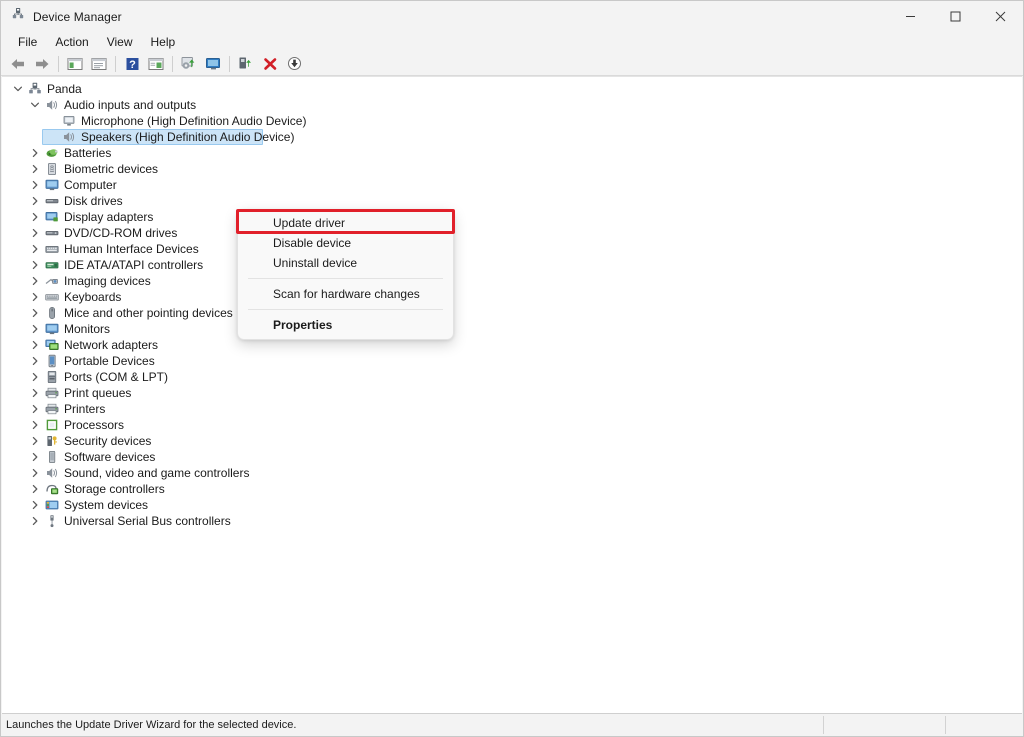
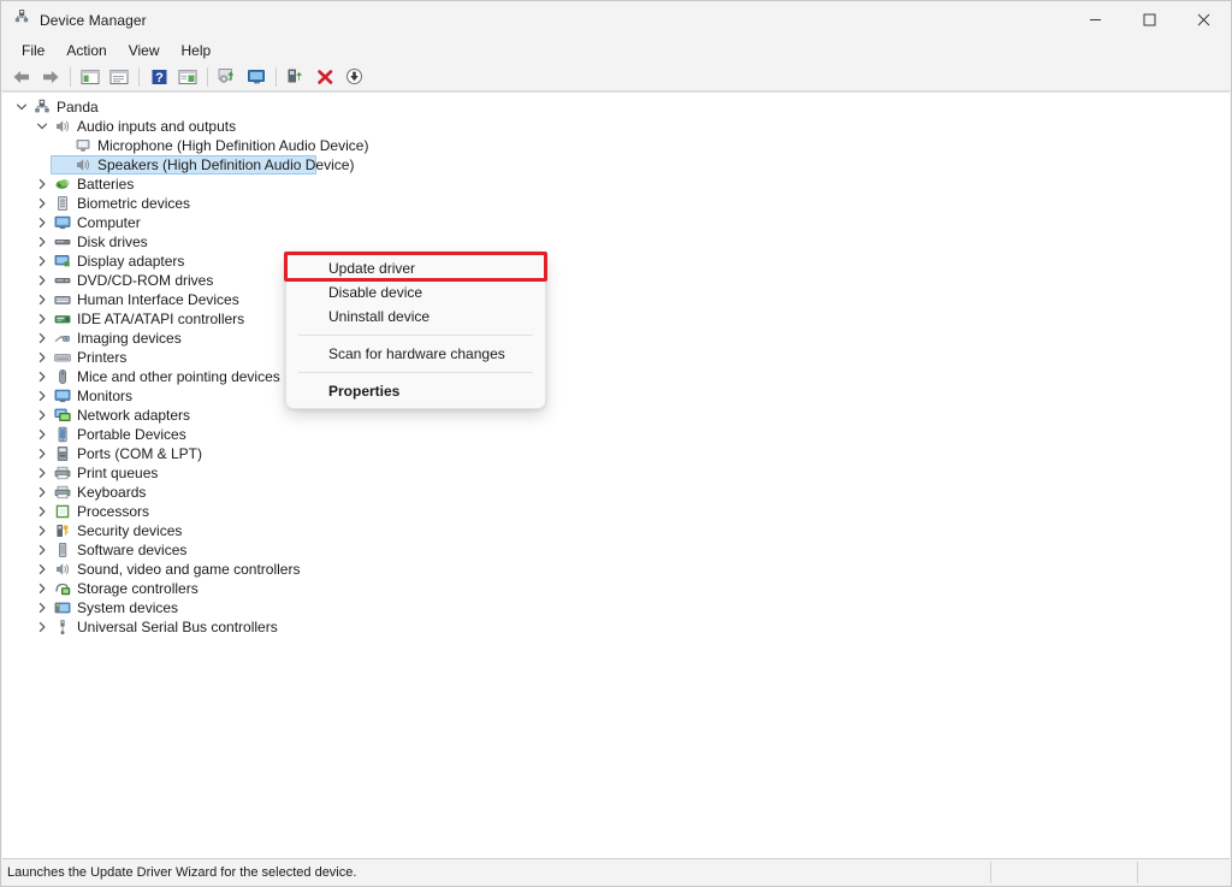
  Device Manager
  File
  Action
  View
  Help
  ?
  Panda
  Audio inputs and outputs
  Microphone (High Definition Audio Device)
  Speakers (High Definition Audio Device)
  Batteries
  Biometric devices
  Computer
  Disk drives
  Display adapters
  DVD/CD-ROM drives
  Human Interface Devices
  IDE ATA/ATAPI controllers
  Imaging devices
- Keyboards
+ Printers
  Mice and other pointing devices
  Monitors
  Network adapters
  Portable Devices
  Ports (COM & LPT)
  Print queues
- Printers
+ Keyboards
  Processors
  Security devices
  Software devices
  Sound, video and game controllers
  Storage controllers
  System devices
  Universal Serial Bus controllers
  Update driver
  Disable device
  Uninstall device
  Scan for hardware changes
  Properties
  Launches the Update Driver Wizard for the selected device.
